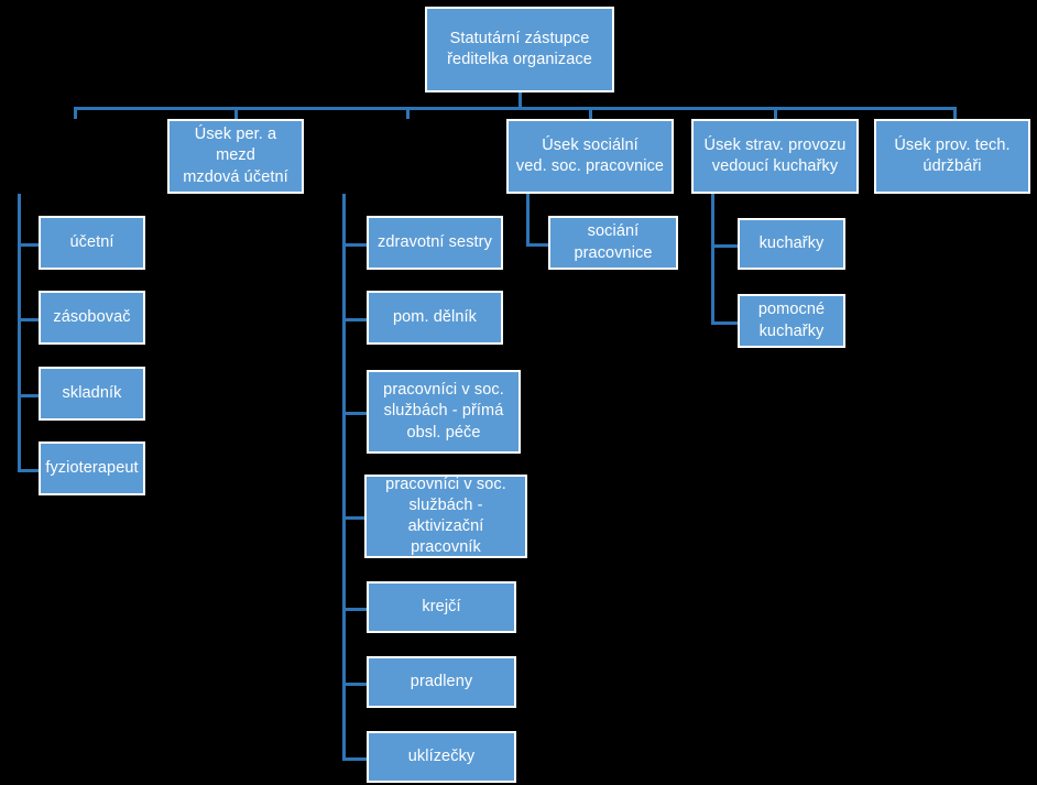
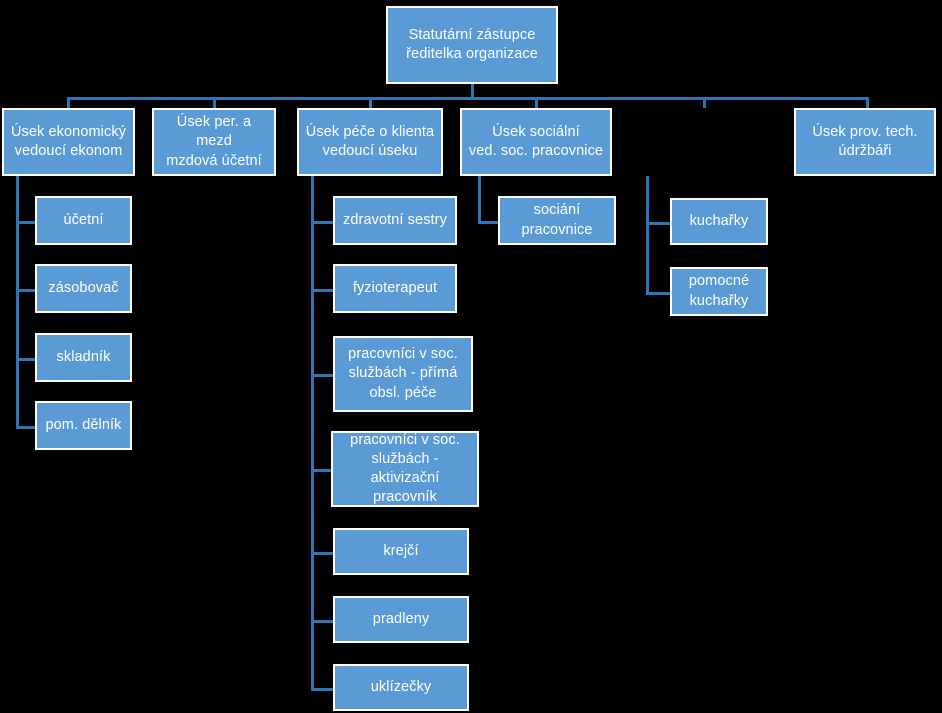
  Statutární zástupce
  ředitelka organizace
+ Úsek ekonomický
+ vedoucí ekonom
  účetní
  zásobovač
  skladník
- fyzioterapeut
+ pom. dělník
  Úsek per. a mezd
  mzdová účetní
+ Úsek péče o klienta
+ vedoucí úseku
  zdravotní sestry
- pom. dělník
+ fyzioterapeut
  pracovníci v soc.
  službách - přímá
  obsl. péče
  pracovníci v soc.
  službách - aktivizační
  pracovník
  krejčí
  pradleny
  uklízečky
  Úsek sociální
  ved. soc. pracovnice
  sociání
  pracovnice
- Úsek strav. provozu
- vedoucí kuchařky
  kuchařky
  pomocné
  kuchařky
  Úsek prov. tech.
  údržbáři
